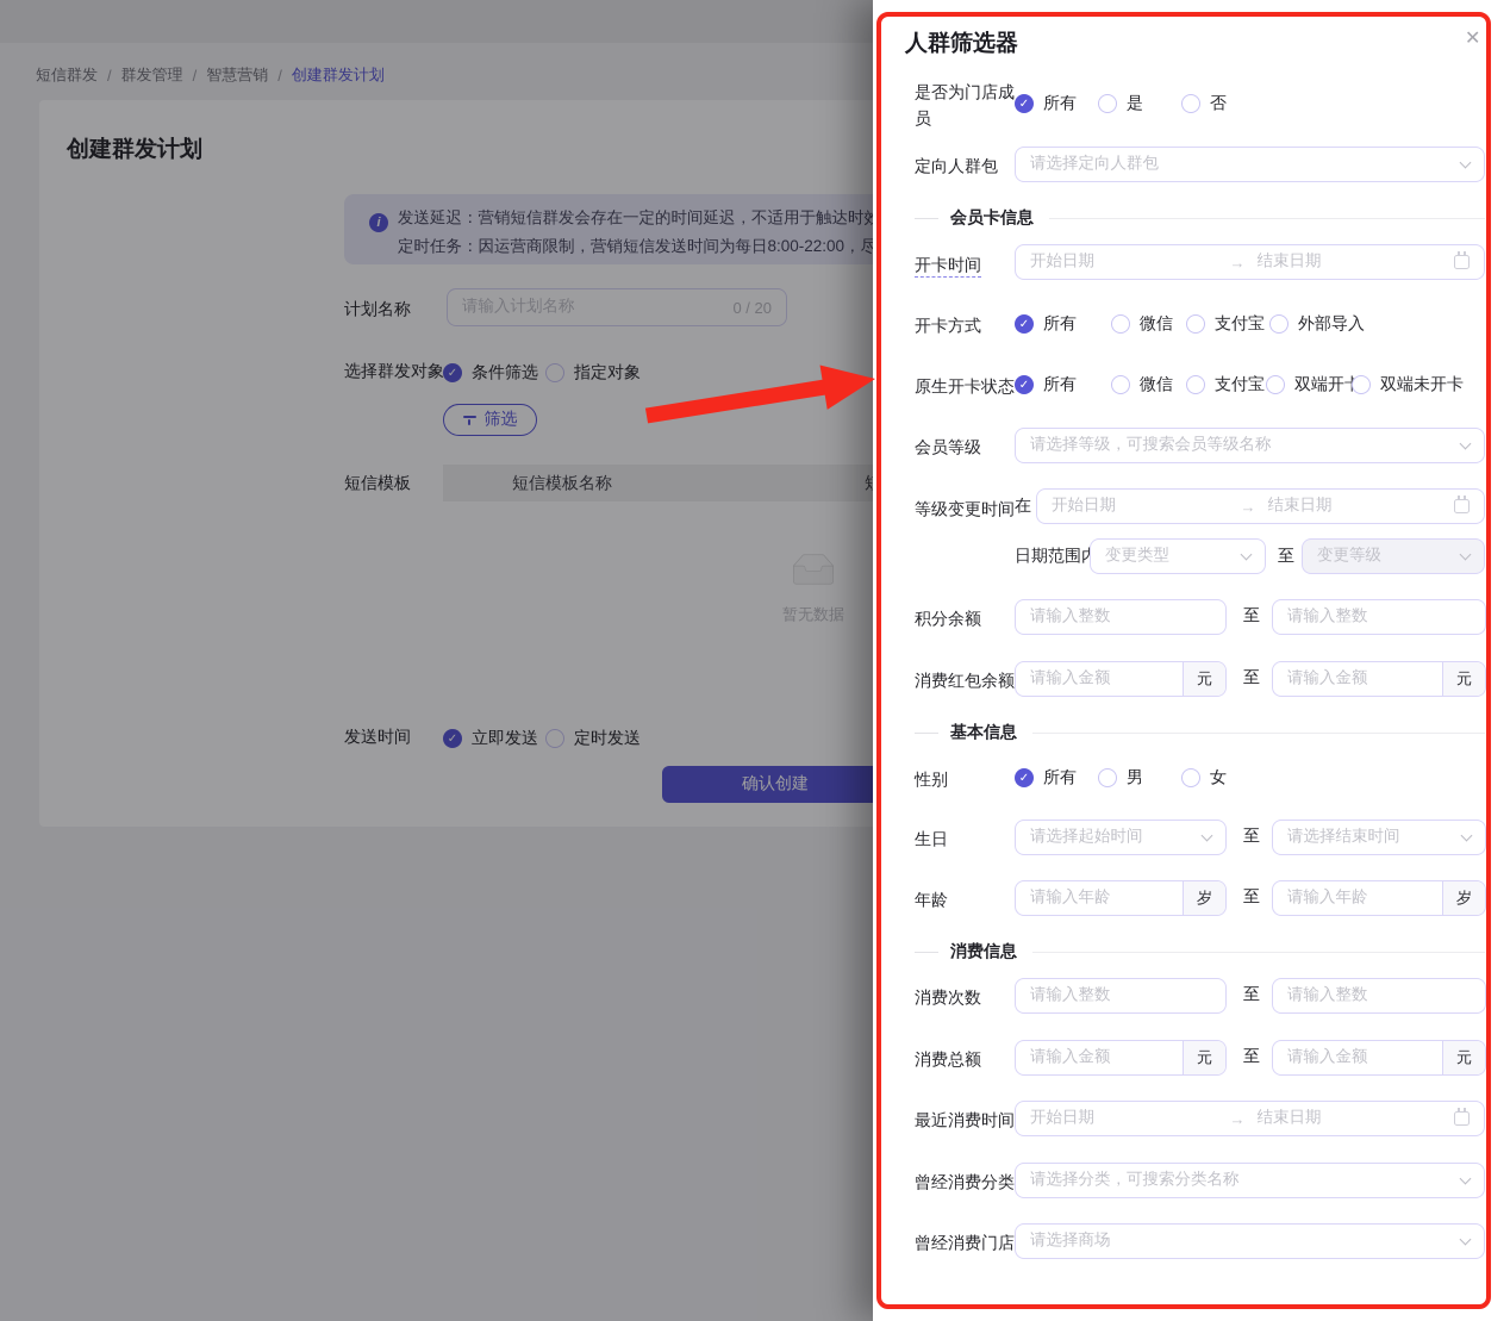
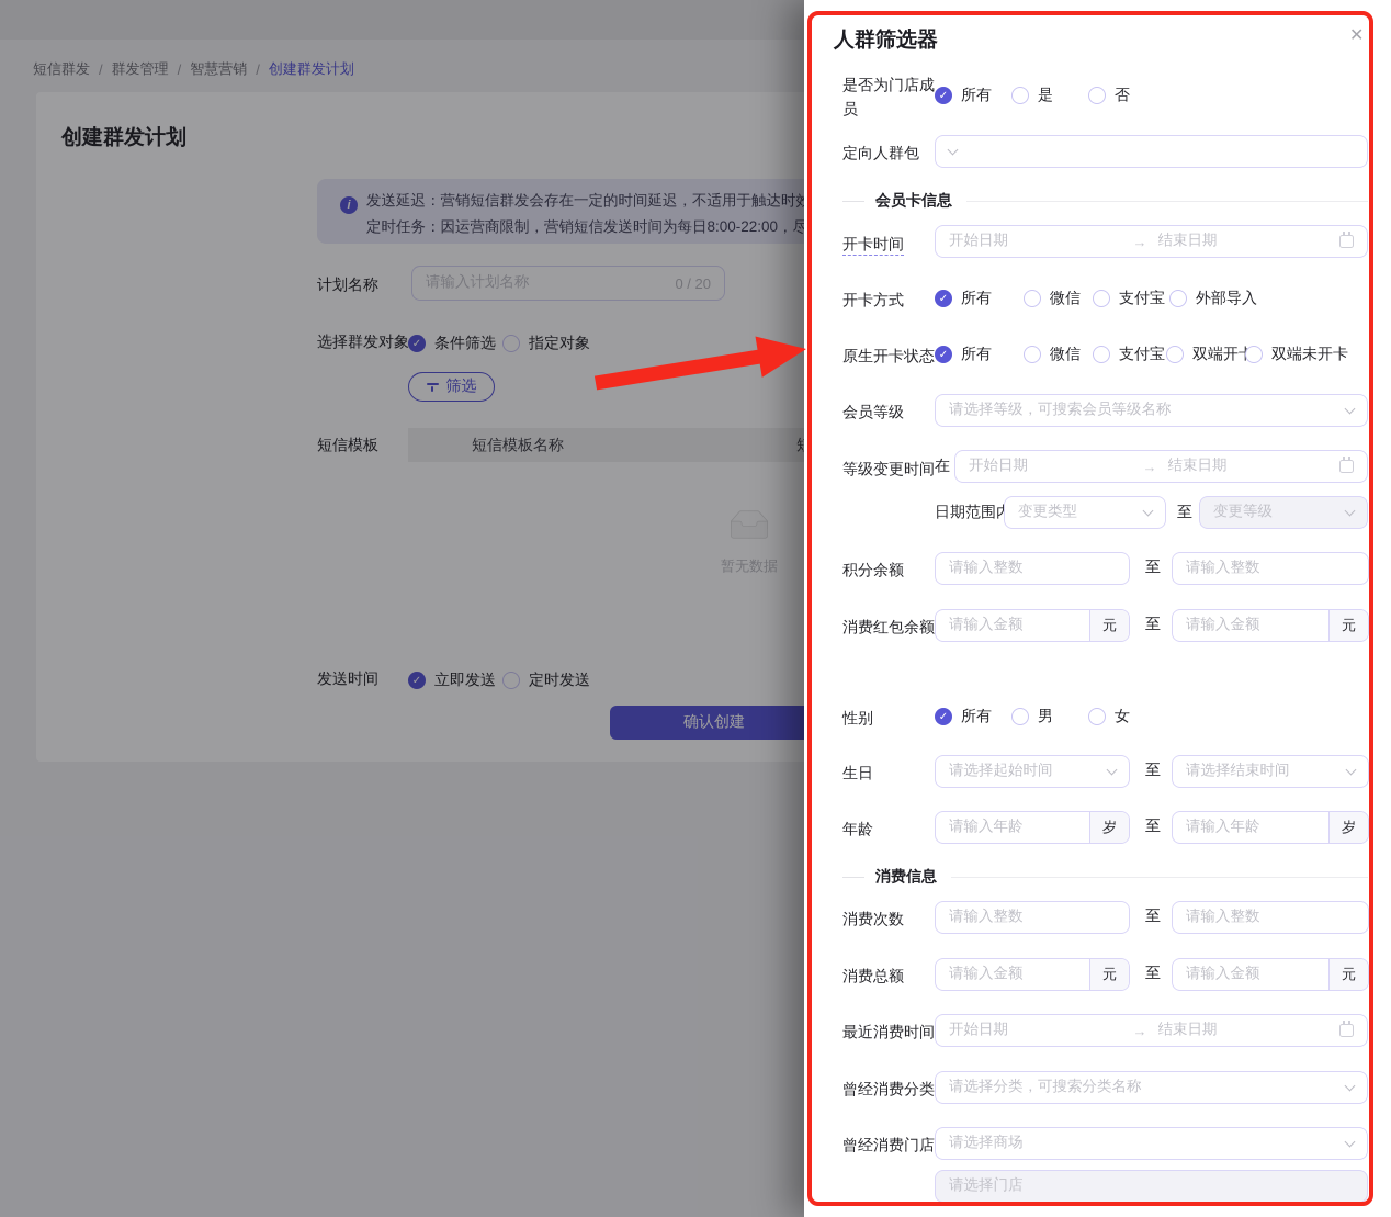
  短信群发
  /
  群发管理
  /
  智慧营销
  /
  创建群发计划
  创建群发计划
  i
  发送延迟：营销短信群发会存在一定的时间延迟，不适用于触达时
  定时任务：因运营商限制，营销短信发送时间为每日8:00-22:00，尽
  计划名称
  请输入计划名称
  0 / 20
  选择群发对象
  ✓
  条件筛选
  指定对象
  筛选
  短信模板
  短信模板名称
  暂无数据
  发送时间
  ✓
  立即发送
  定时发送
  确认创建
  人群筛选器
  ✕
  是否为门店成员
  ✓
  所有
  是
  否
  定向人群包
- 请选择定向人群包
  会员卡信息
  开卡时间
  开始日期
  →
  结束日期
  开卡方式
  ✓
  所有
  微信
  支付宝
  外部导入
  原生开卡状态
  ✓
  所有
  微信
  支付宝
  双端开
  双端未开卡
  会员等级
  请选择等级，可搜索会员等级名称
  等级变更时间
  在
  开始日期
  →
  结束日期
  日期范围
  变更类型
  至
  变更等级
  积分余额
  请输入整数
  至
  请输入整数
  消费红包余额
  请输入金额
  元
  至
  请输入金额
  元
- 基本信息
  性别
  ✓
  所有
  男
  女
  生日
  请选择起始时间
  至
  请选择结束时间
  年龄
  请输入年龄
  岁
  至
  请输入年龄
  岁
  消费信息
  消费次数
  请输入整数
  至
  请输入整数
  消费总额
  请输入金额
  元
  至
  请输入金额
  元
  最近消费时间
  开始日期
  →
  结束日期
  曾经消费分类
  请选择分类，可搜索分类名称
  曾经消费门店
  请选择商场
+ 请选择门店
